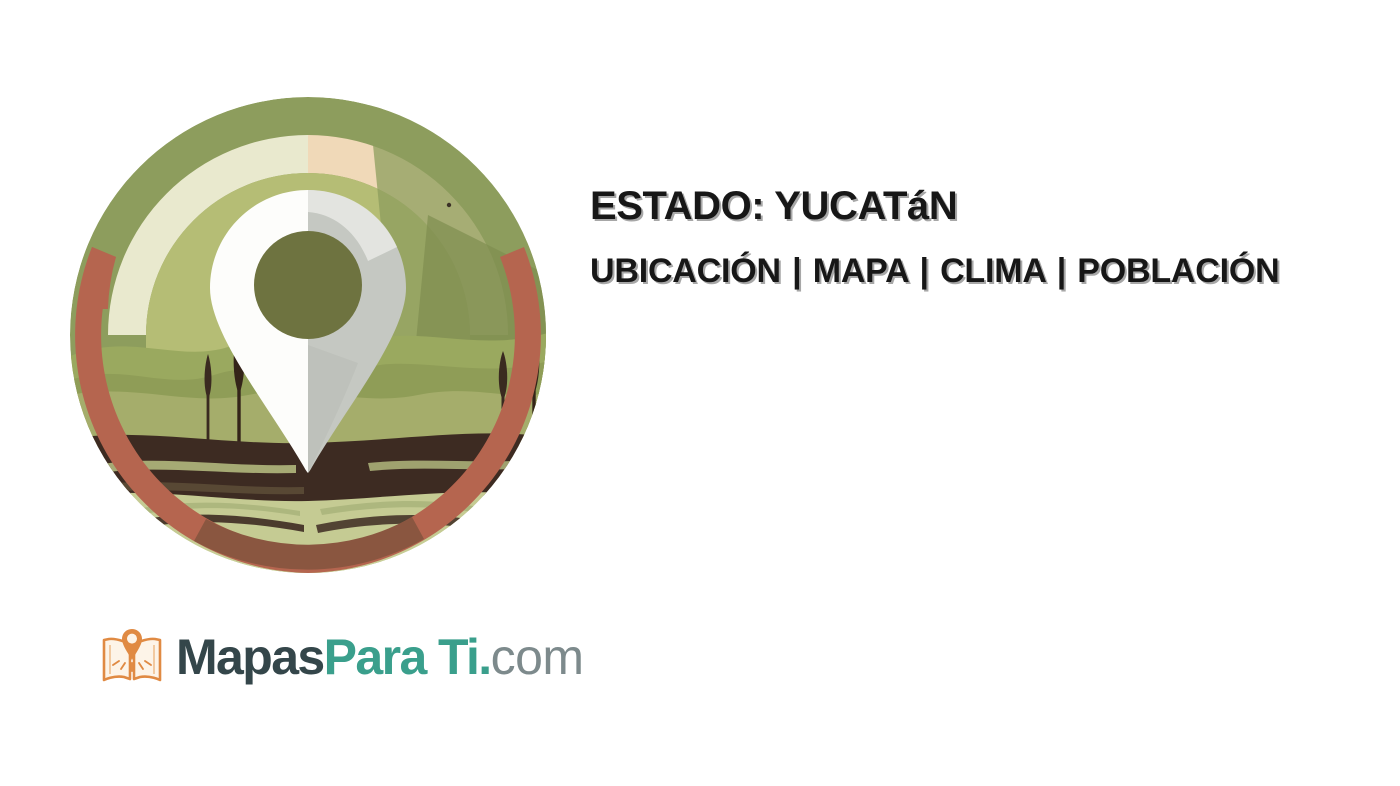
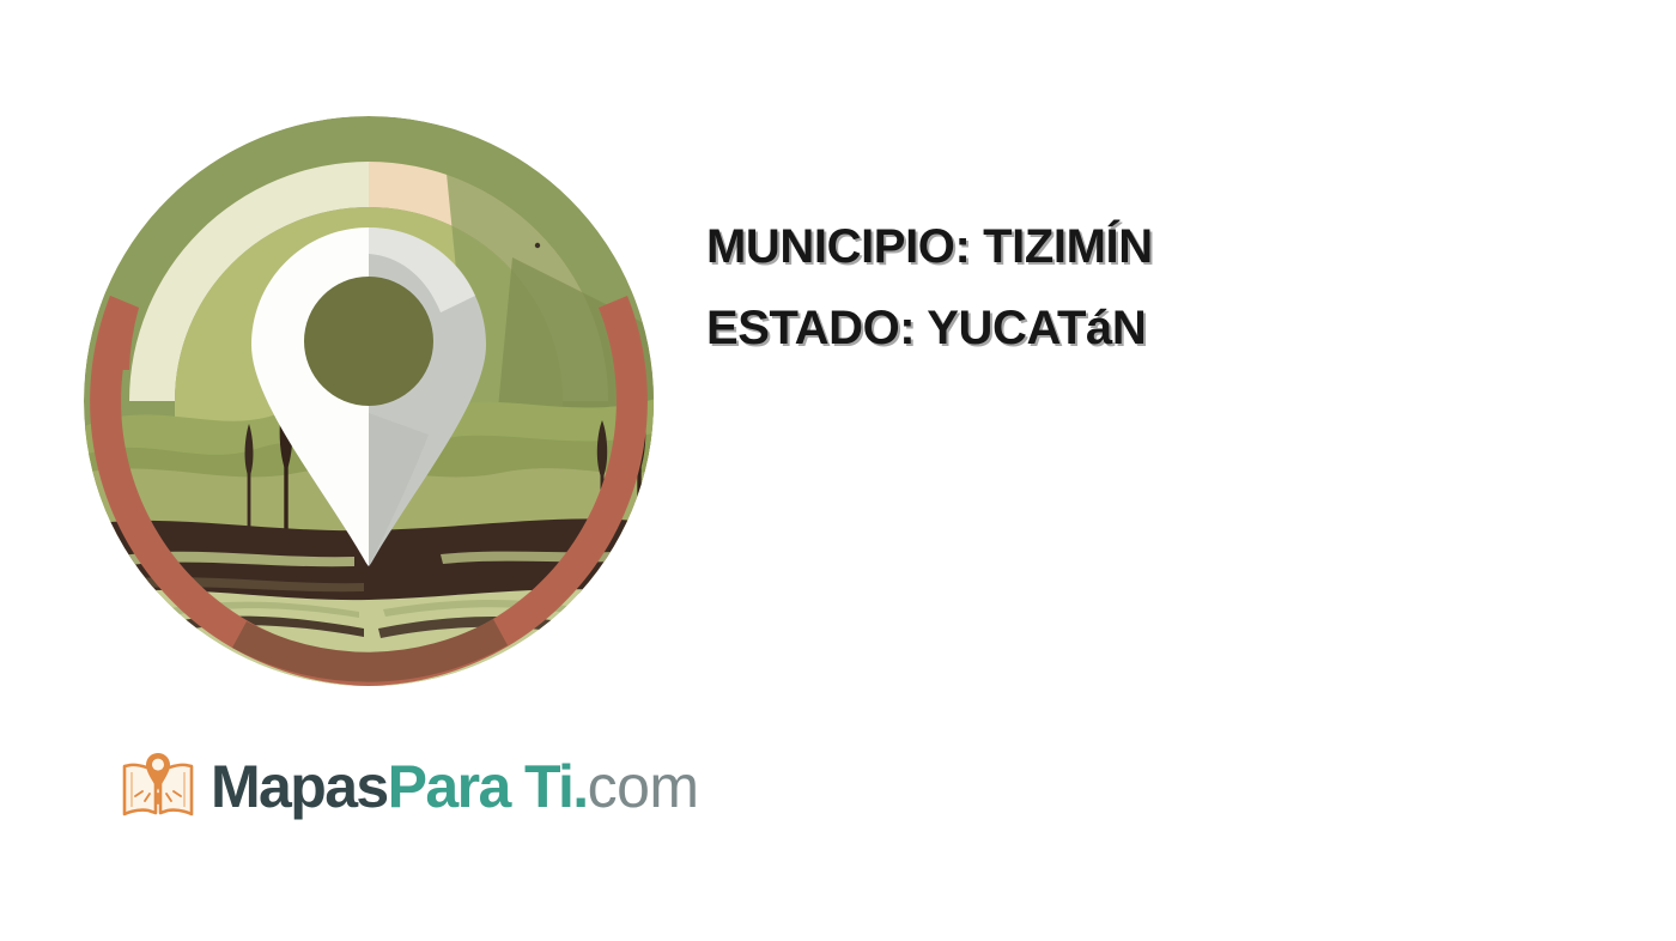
+ MUNICIPIO: TIZIMÍN
  ESTADO: YUCATáN
- UBICACIÓN | MAPA | CLIMA | POBLACIÓN
  MapasPara Ti.com
